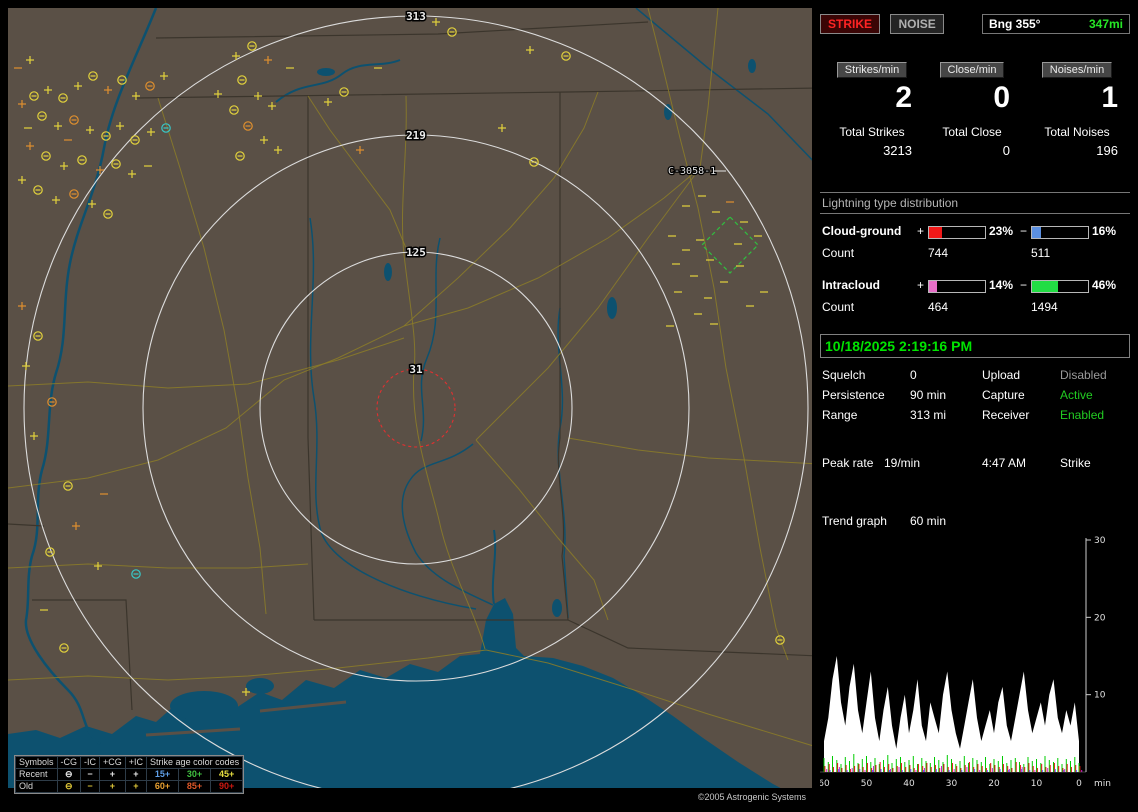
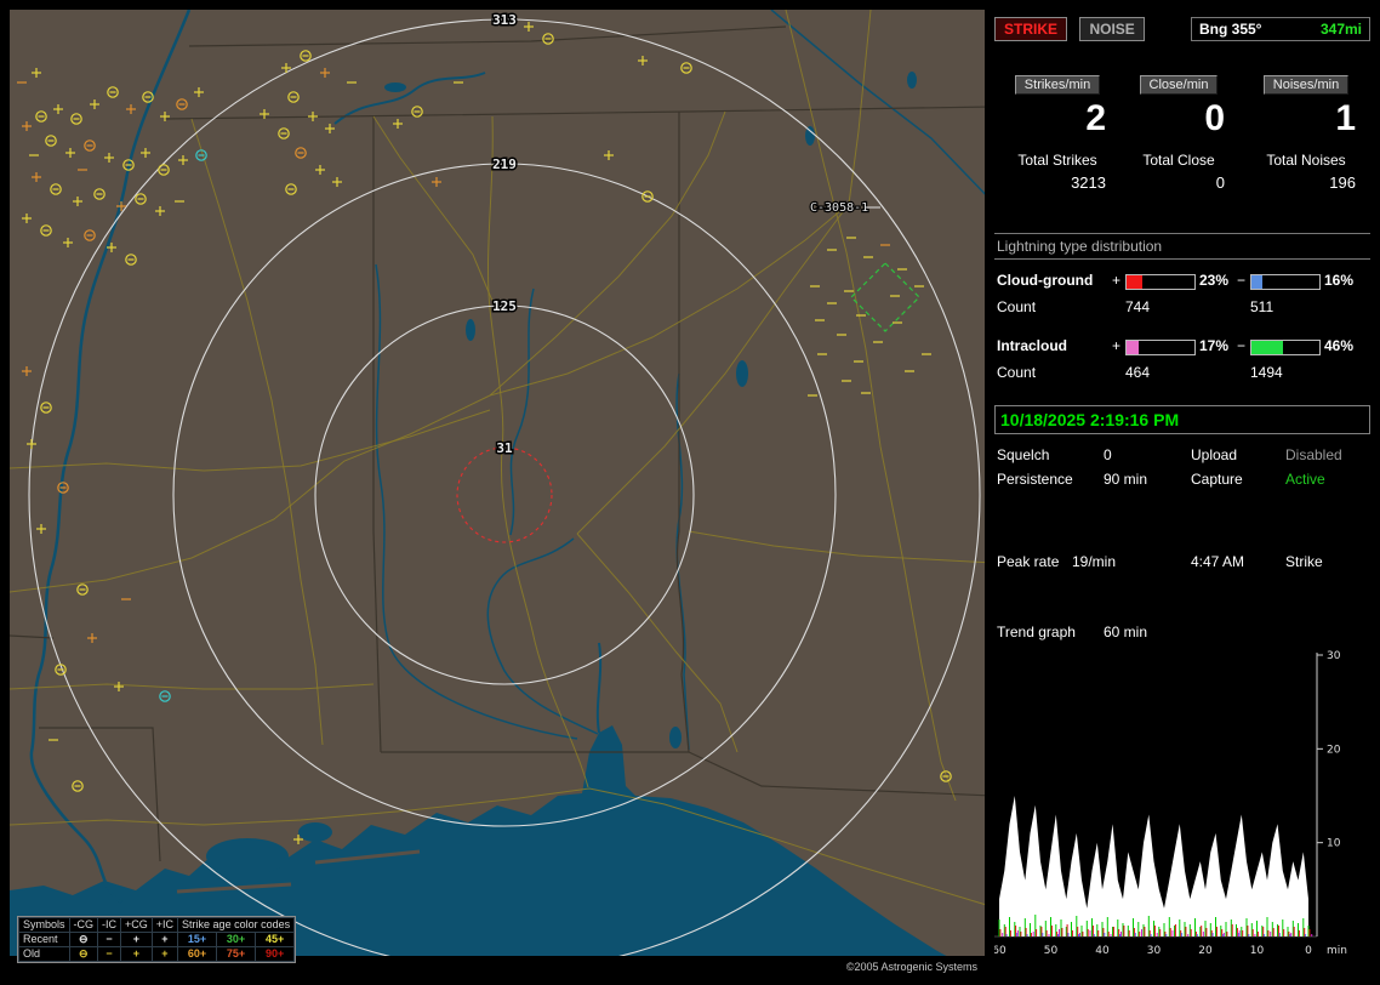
  313
  219
  125
  31
  C-3058-1
  ©2005 Astrogenic Systems
  Symbols	-CG	-IC	+CG	+IC	Strike age color codes
  Recent	⊖	−	+	+	15+	30+	45+
- Old	⊖	−	+	+	60+	85+	90+
+ Old	⊖	−	+	+	60+	75+	90+
  STRIKE NOISE
  Bng 355°
  347mi
  Strikes/min
  2
  Total Strikes
  3213
  Close/min
  0
  Total Close
  0
  Noises/min
  1
  Total Noises
  196
  Lightning type distribution
  Cloud-ground
  +
  23%
  −
  16%
  Count
  744
  511
  Intracloud
  +
- 14%
+ 17%
  −
  46%
  Count
  464
  1494
  10/18/2025 2:19:16 PM
  Squelch
  0
  Upload
  Disabled
  Persistence
  90 min
  Capture
  Active
- Range
- 313 mi
- Receiver
- Enabled
  Peak rate
  19/min
  4:47 AM
  Strike
  Trend graph
  60 min
  10
  20
  30
  60
  50
  40
  30
  20
  10
  0
  min
